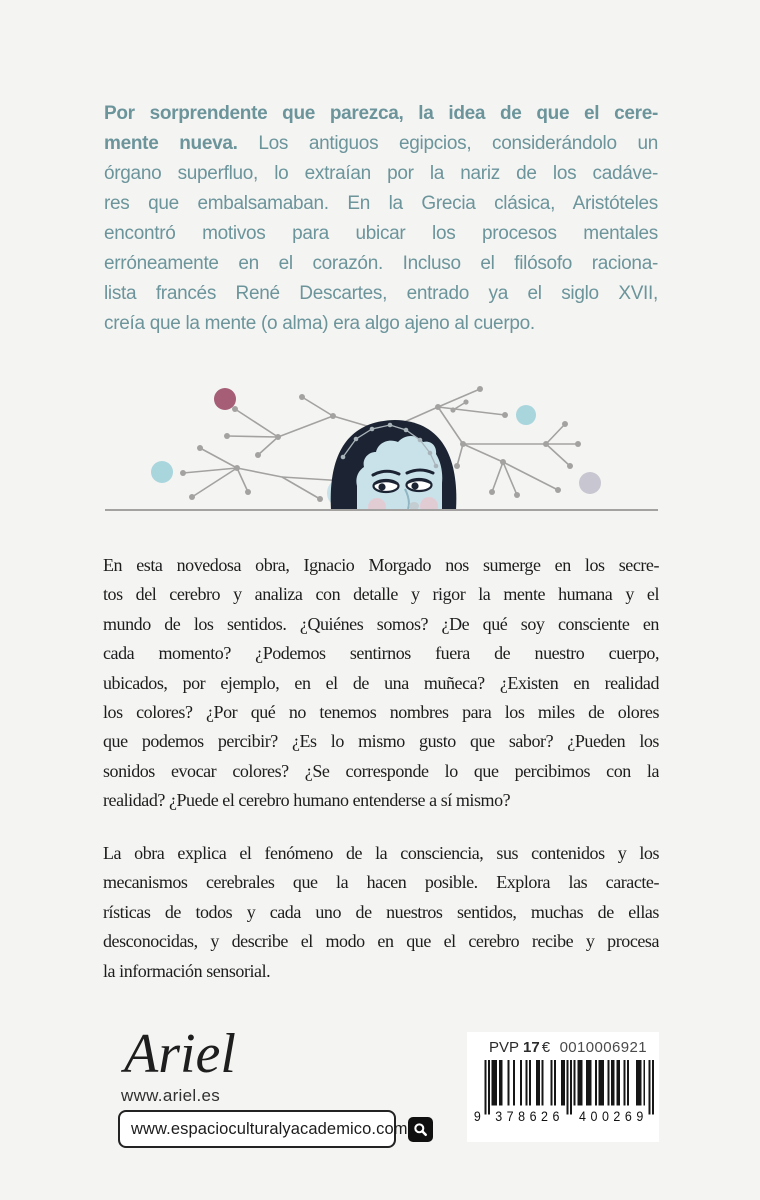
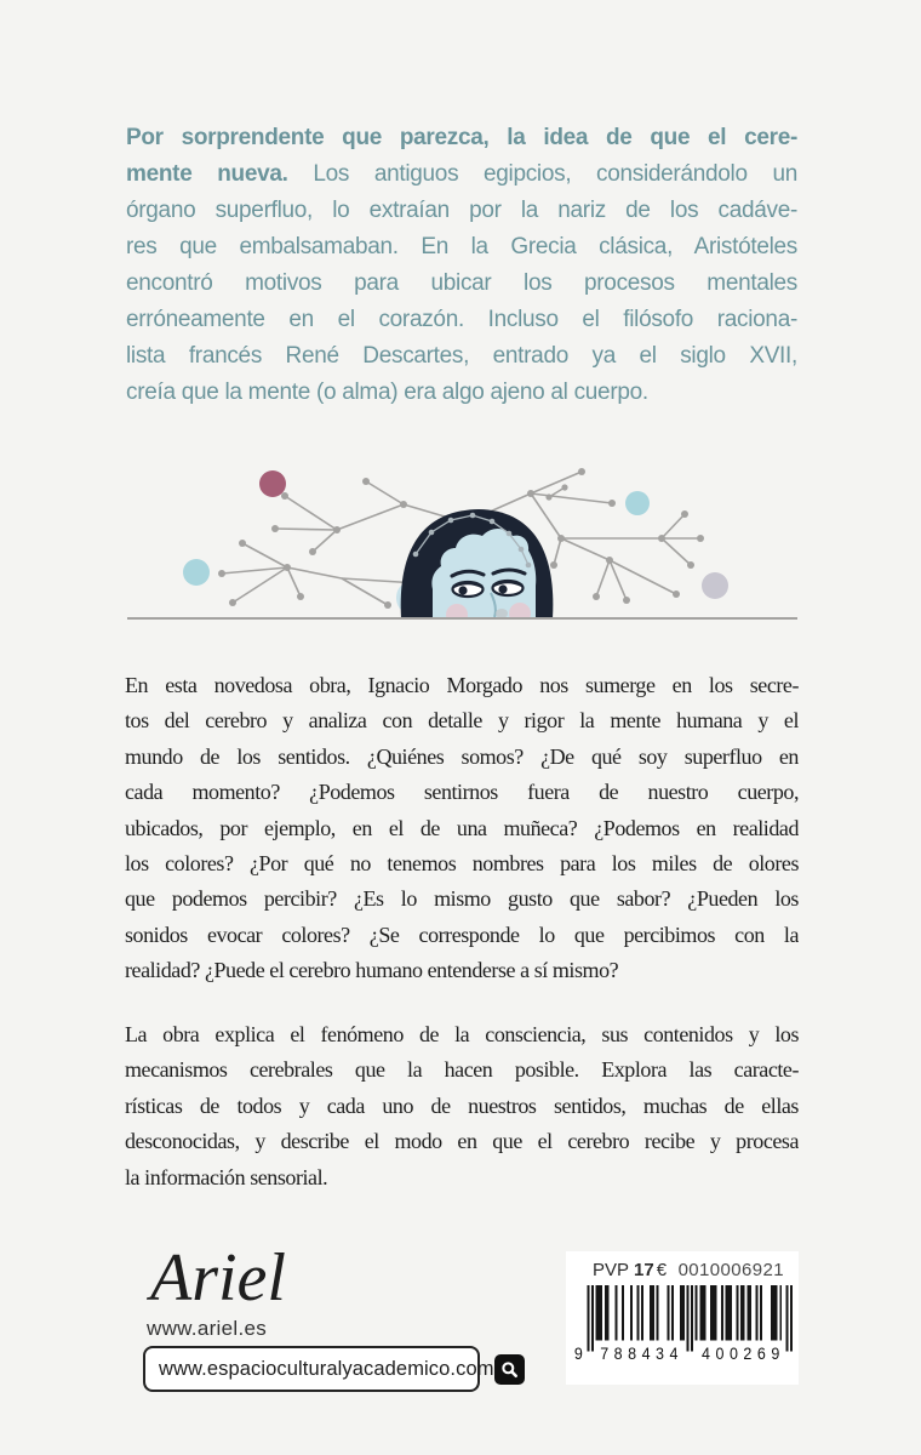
  Por sorprendente que parezca, la idea de que el cere-
  mente nueva. Los antiguos egipcios, considerándolo un
  órgano superfluo, lo extraían por la nariz de los cadáve-
  res que embalsamaban. En la Grecia clásica, Aristóteles
  encontró motivos para ubicar los procesos mentales
  erróneamente en el corazón. Incluso el filósofo raciona-
  lista francés René Descartes, entrado ya el siglo XVII,
  creía que la mente (o alma) era algo ajeno al cuerpo.
  En esta novedosa obra, Ignacio Morgado nos sumerge en los secre-
  tos del cerebro y analiza con detalle y rigor la mente humana y el
- mundo de los sentidos. ¿Quiénes somos? ¿De qué soy consciente en
+ mundo de los sentidos. ¿Quiénes somos? ¿De qué soy superfluo en
  cada momento? ¿Podemos sentirnos fuera de nuestro cuerpo,
- ubicados, por ejemplo, en el de una muñeca? ¿Existen en realidad
+ ubicados, por ejemplo, en el de una muñeca? ¿Podemos en realidad
  los colores? ¿Por qué no tenemos nombres para los miles de olores
  que podemos percibir? ¿Es lo mismo gusto que sabor? ¿Pueden los
  sonidos evocar colores? ¿Se corresponde lo que percibimos con la
  realidad? ¿Puede el cerebro humano entenderse a sí mismo?
  La obra explica el fenómeno de la consciencia, sus contenidos y los
  mecanismos cerebrales que la hacen posible. Explora las caracte-
  rísticas de todos y cada uno de nuestros sentidos, muchas de ellas
  desconocidas, y describe el modo en que el cerebro recibe y procesa
  la información sensorial.
  Ariel
  www.ariel.es
  www.espacioculturalyacademico.com
  PVP 17€
  0010006921
  9
- 378626
+ 788434
  400269
